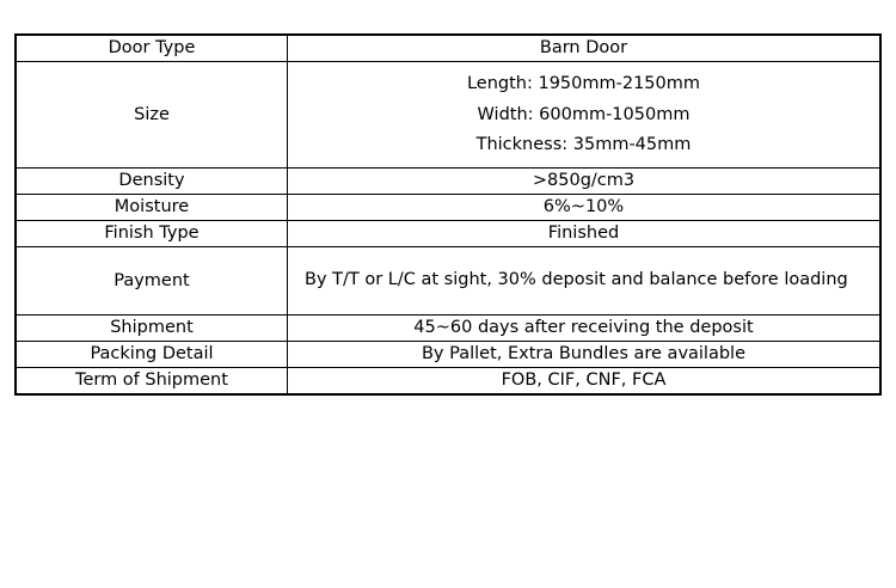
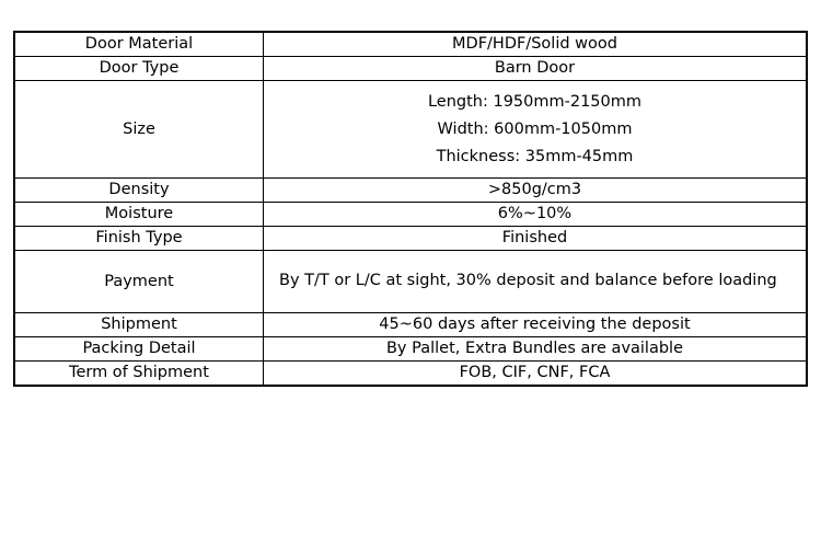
+ Door Material	MDF/HDF/Solid wood
  Door Type	Barn Door
  Size	Length: 1950mm-2150mm Width: 600mm-1050mm Thickness: 35mm-45mm
  Density	>850g/cm3
  Moisture	6%~10%
  Finish Type	Finished
  Payment	By T/T or L/C at sight, 30% deposit and balance before loading
  Shipment	45~60 days after receiving the deposit
  Packing Detail	By Pallet, Extra Bundles are available
  Term of Shipment	FOB, CIF, CNF, FCA
